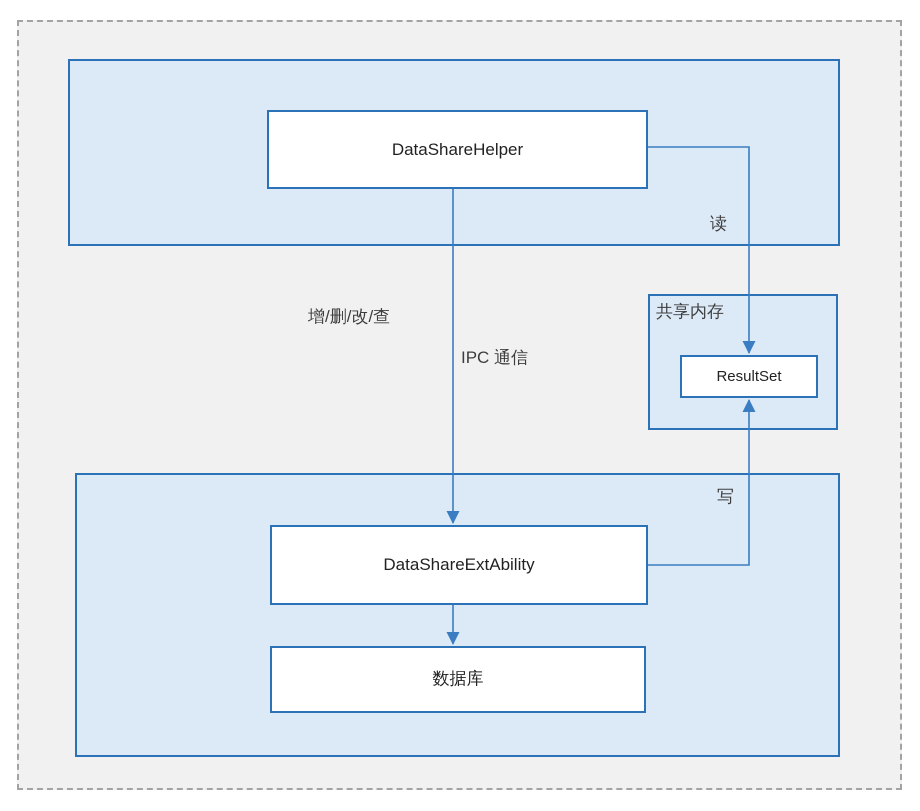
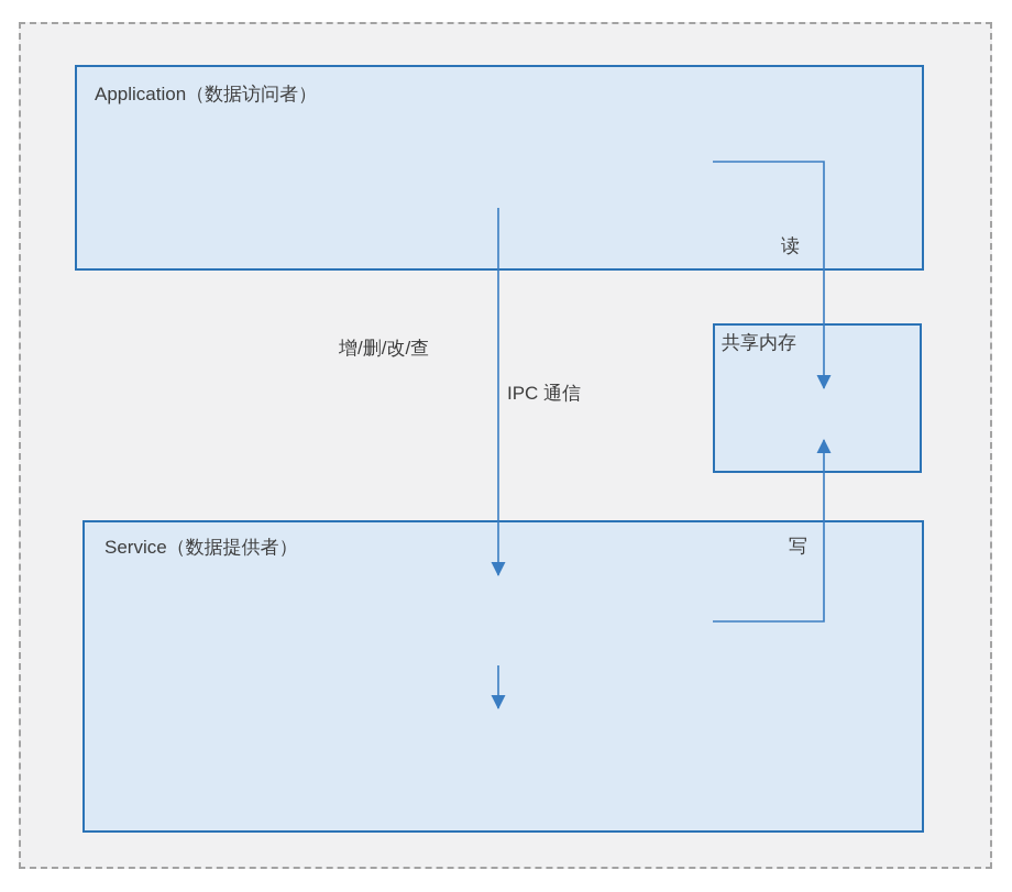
+ Application（数据访问者）
+ Service（数据提供者）
  共享内存
- DataShareHelper
- DataShareExtAbility
- 数据库
- ResultSet
  增/删/改/查
  IPC 通信
  读
  写
